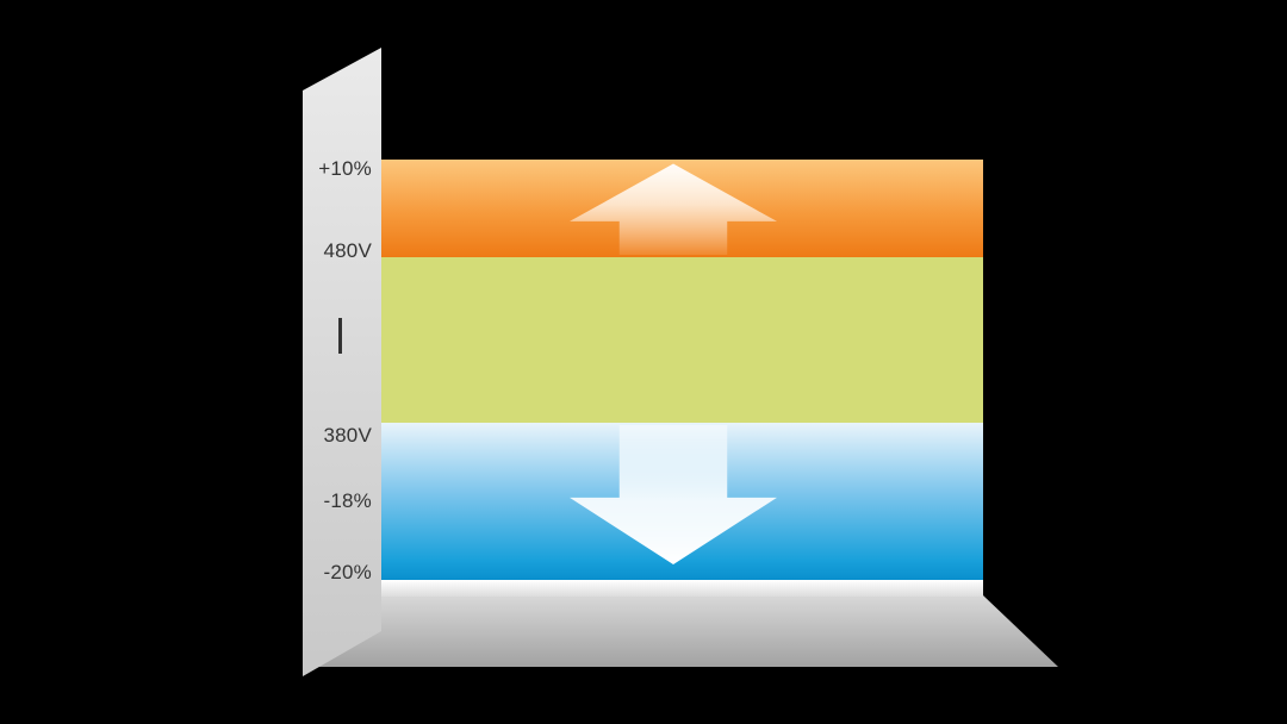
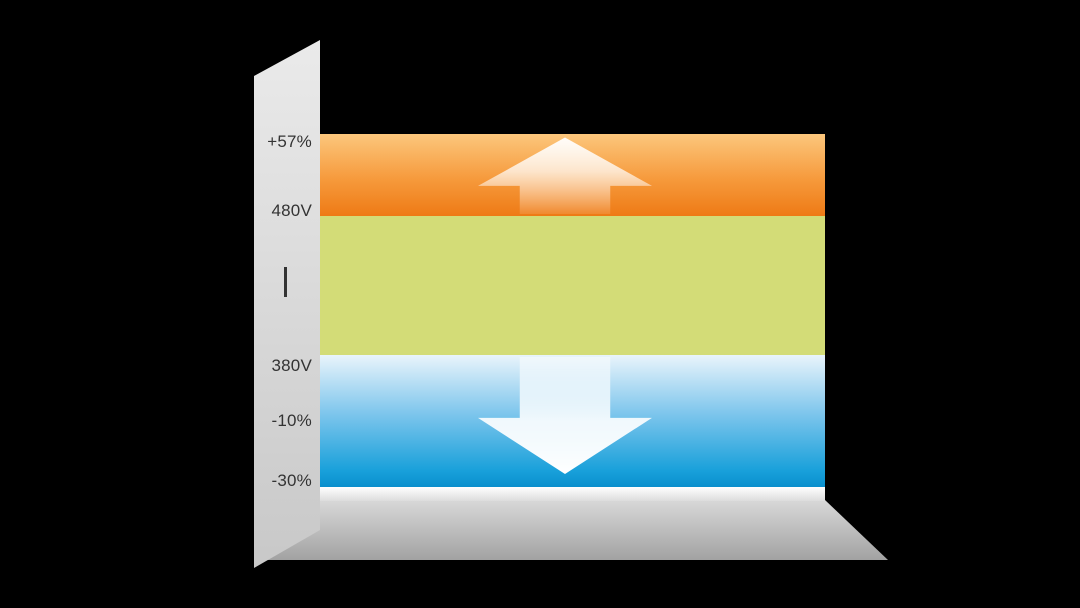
- +10%
+ +57%
  480V
  380V
- -18%
+ -10%
- -20%
+ -30%
